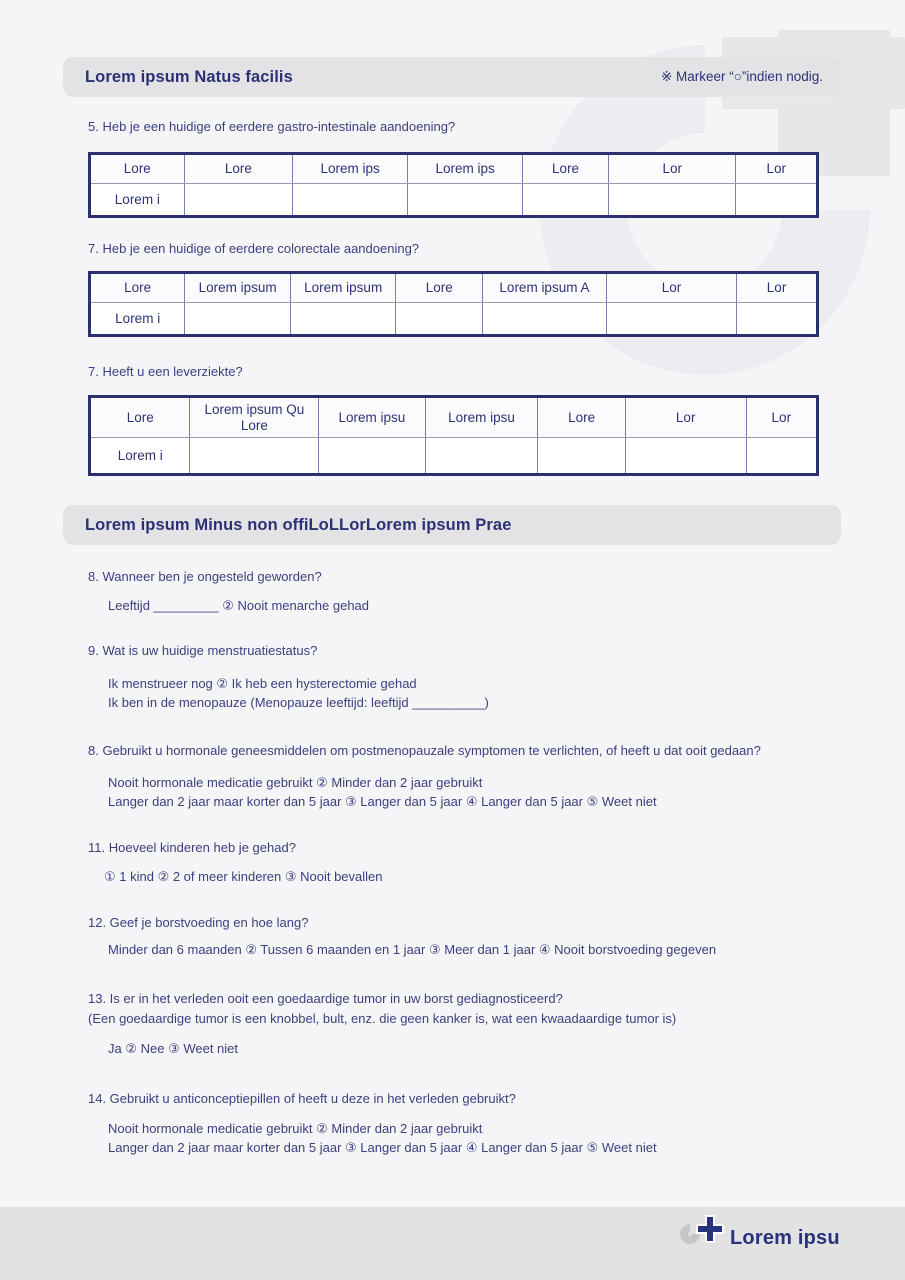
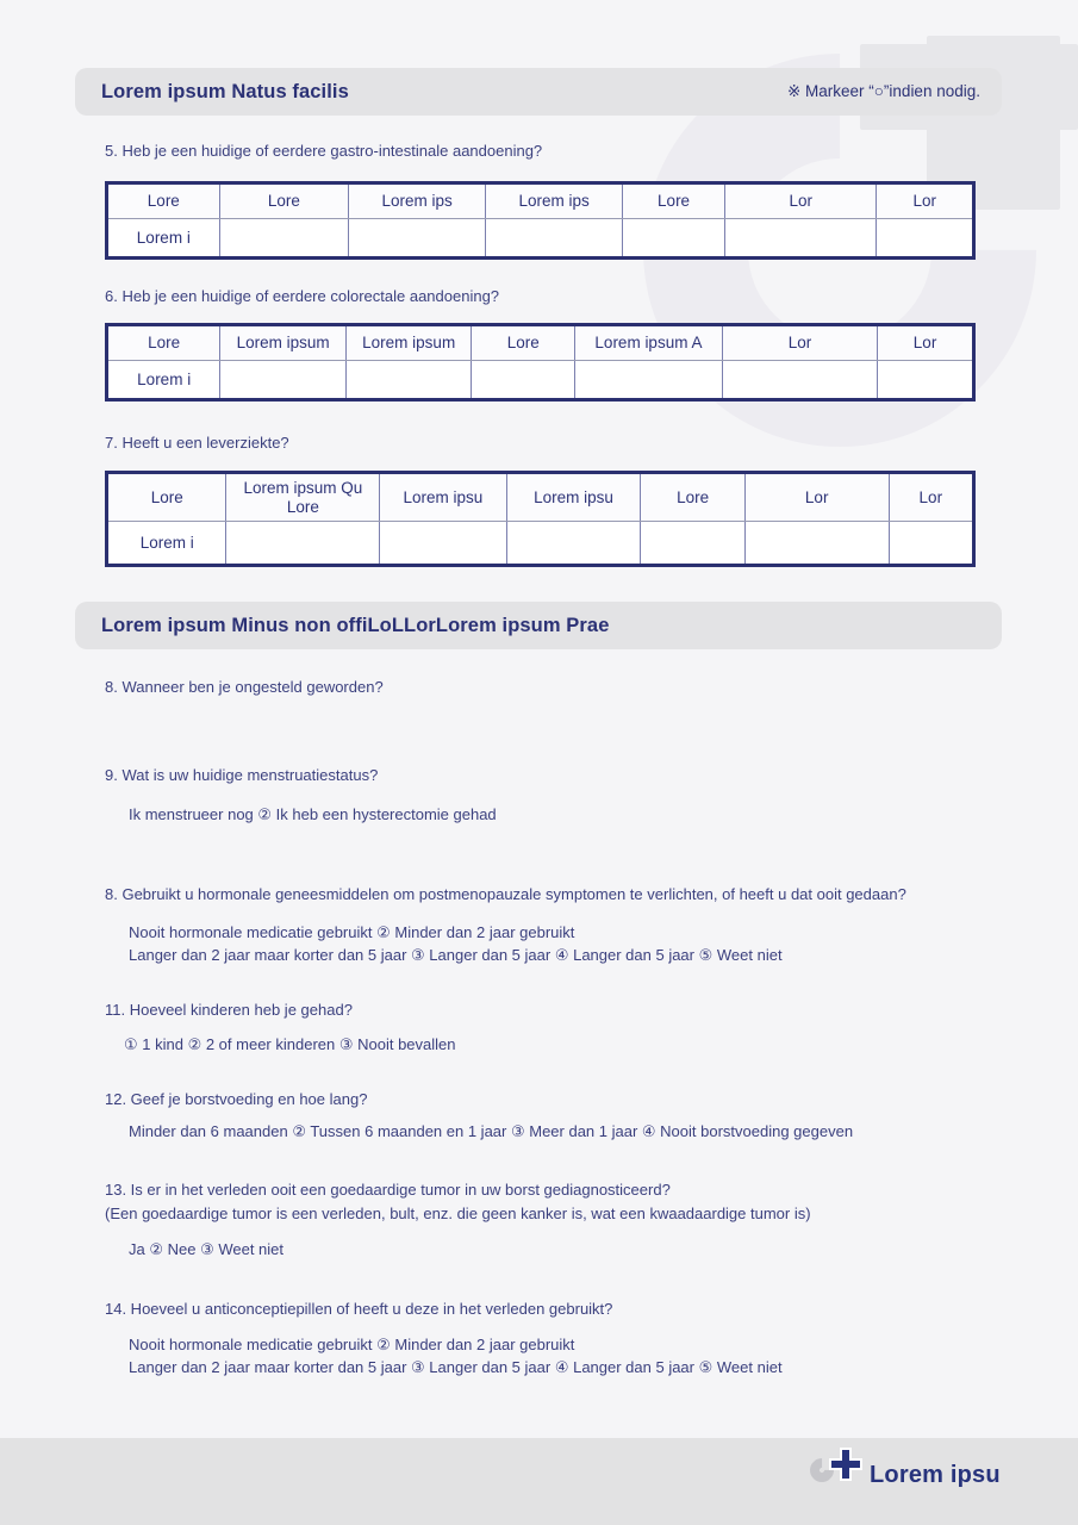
  Lorem ipsum Natus facilis
  ※ Markeer “○”indien nodig.
  5. Heb je een huidige of eerdere gastro-intestinale aandoening?
  Lore	Lore	Lorem ips	Lorem ips	Lore	Lor	Lor
  Lorem i
- 7. Heb je een huidige of eerdere colorectale aandoening?
+ 6. Heb je een huidige of eerdere colorectale aandoening?
  Lore	Lorem ipsum	Lorem ipsum	Lore	Lorem ipsum A	Lor	Lor
  Lorem i
  7. Heeft u een leverziekte?
  Lore	Lorem ipsum Qu Lore	Lorem ipsu	Lorem ipsu	Lore	Lor	Lor
  Lorem i
  Lorem ipsum Minus non offiLoLLorLorem ipsum Prae
  8. Wanneer ben je ongesteld geworden?
- Leeftijd _________ ② Nooit menarche gehad
  9. Wat is uw huidige menstruatiestatus?
  Ik menstrueer nog ② Ik heb een hysterectomie gehad
- Ik ben in de menopauze (Menopauze leeftijd: leeftijd __________)
  8. Gebruikt u hormonale geneesmiddelen om postmenopauzale symptomen te verlichten, of heeft u dat ooit gedaan?
  Nooit hormonale medicatie gebruikt ② Minder dan 2 jaar gebruikt
  Langer dan 2 jaar maar korter dan 5 jaar ③ Langer dan 5 jaar ④ Langer dan 5 jaar ⑤ Weet niet
  11. Hoeveel kinderen heb je gehad?
  ① 1 kind ② 2 of meer kinderen ③ Nooit bevallen
  12. Geef je borstvoeding en hoe lang?
  Minder dan 6 maanden ② Tussen 6 maanden en 1 jaar ③ Meer dan 1 jaar ④ Nooit borstvoeding gegeven
  13. Is er in het verleden ooit een goedaardige tumor in uw borst gediagnosticeerd?
- (Een goedaardige tumor is een knobbel, bult, enz. die geen kanker is, wat een kwaadaardige tumor is)
+ (Een goedaardige tumor is een verleden, bult, enz. die geen kanker is, wat een kwaadaardige tumor is)
  Ja ② Nee ③ Weet niet
- 14. Gebruikt u anticonceptiepillen of heeft u deze in het verleden gebruikt?
+ 14. Hoeveel u anticonceptiepillen of heeft u deze in het verleden gebruikt?
  Nooit hormonale medicatie gebruikt ② Minder dan 2 jaar gebruikt
  Langer dan 2 jaar maar korter dan 5 jaar ③ Langer dan 5 jaar ④ Langer dan 5 jaar ⑤ Weet niet
  Lorem ipsu
